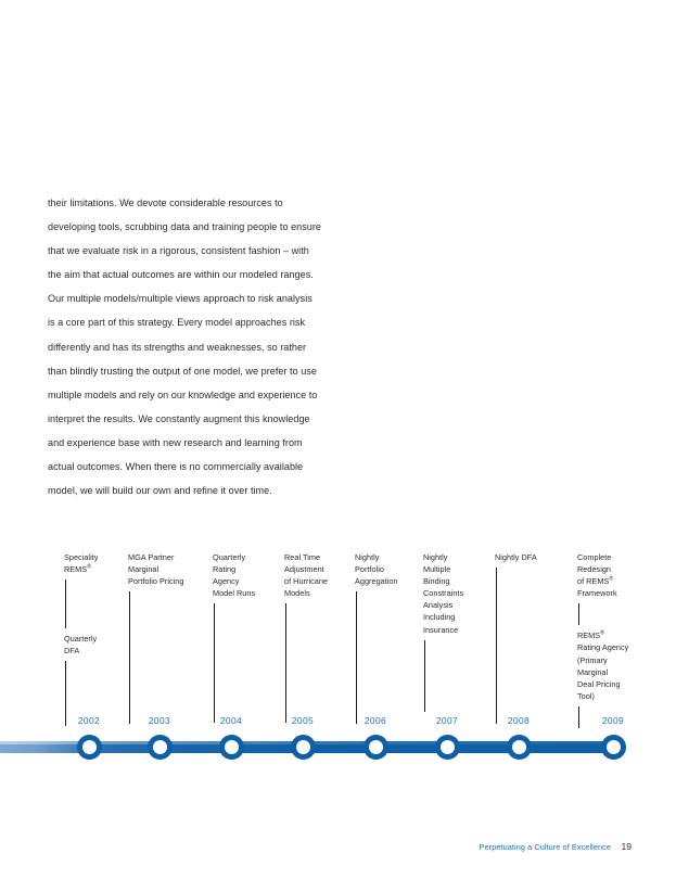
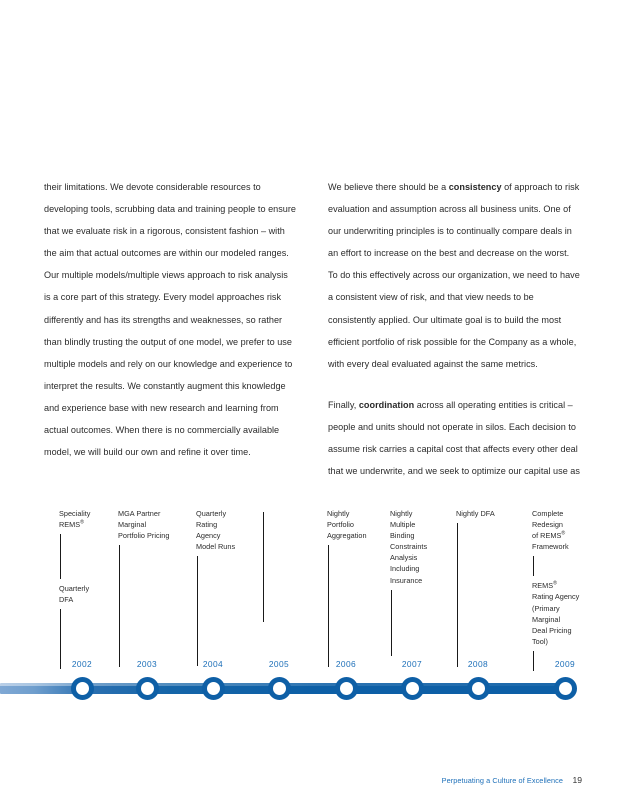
  their limitations. We devote considerable resources to developing tools, scrubbing data and training people to ensure that we evaluate risk in a rigorous, consistent fashion – with the aim that actual outcomes are within our modeled ranges. Our multiple models/multiple views approach to risk analysis is a core part of this strategy. Every model approaches risk differently and has its strengths and weaknesses, so rather than blindly trusting the output of one model, we prefer to use multiple models and rely on our knowledge and experience to interpret the results. We constantly augment this knowledge and experience base with new research and learning from actual outcomes. When there is no commercially available model, we will build our own and refine it over time.
+ We believe there should be a consistency of approach to risk evaluation and assumption across all business units. One of our underwriting principles is to continually compare deals in an effort to increase on the best and decrease on the worst. To do this effectively across our organization, we need to have a consistent view of risk, and that view needs to be consistently applied. Our ultimate goal is to build the most efficient portfolio of risk possible for the Company as a whole, with every deal evaluated against the same metrics.
+ Finally, coordination across all operating entities is critical – people and units should not operate in silos. Each decision to assume risk carries a capital cost that affects every other deal that we underwrite, and we seek to optimize our capital use as
  2002
  2003
  2004
  2005
  2006
  2007
  2008
  2009
  Speciality
  REMS
  Quarterly
  DFA
  MGA Partner
  Marginal
  Portfolio Pricing
  Quarterly
  Rating
  Agency
  Model Runs
- Real Time
- Adjustment
- of Hurricane
- Models
  Nightly
  Portfolio
  Aggregation
  Nightly
  Multiple
  Binding
  Constraints
  Analysis
  Including
  Insurance
  Nightly DFA
  Complete
  Redesign
  of REMS
  Framework
  REMS
  Rating Agency
  (Primary
  Marginal
  Deal Pricing
  Tool)
  Perpetuating a Culture of Excellence
  19
